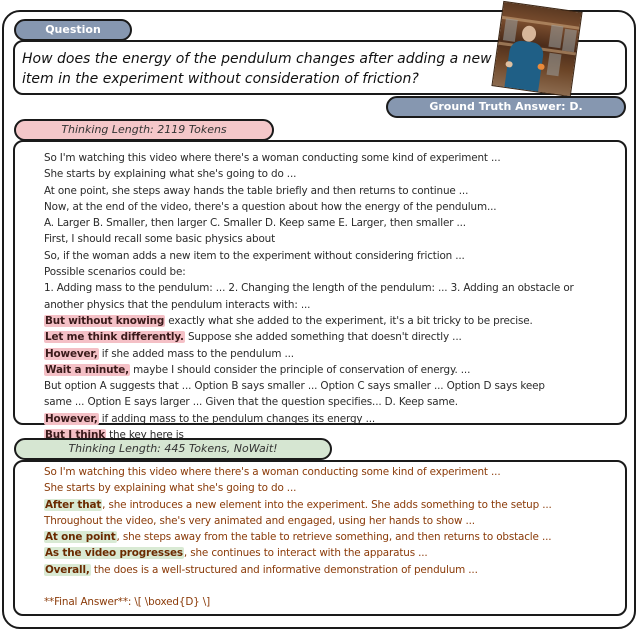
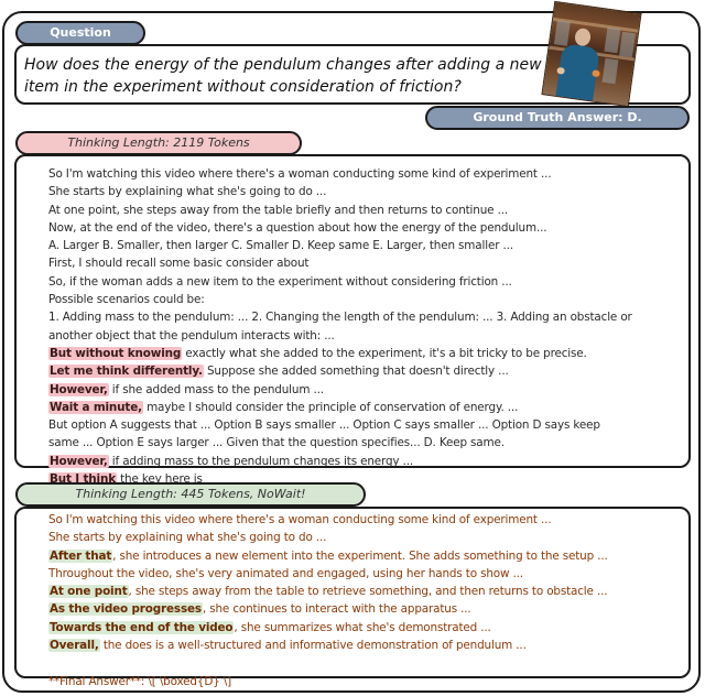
  Question
  How does the energy of the pendulum changes after adding a new
  item in the experiment without consideration of friction?
  Ground Truth Answer: D.
  Thinking Length: 2119 Tokens
  So I'm watching this video where there's a woman conducting some kind of experiment ...
  She starts by explaining what she's going to do ...
- At one point, she steps away hands the table briefly and then returns to continue ...
+ At one point, she steps away from the table briefly and then returns to continue ...
  Now, at the end of the video, there's a question about how the energy of the pendulum...
  A. Larger B. Smaller, then larger C. Smaller D. Keep same E. Larger, then smaller ...
- First, I should recall some basic physics about
+ First, I should recall some basic consider about
  So, if the woman adds a new item to the experiment without considering friction ...
  Possible scenarios could be:
  1. Adding mass to the pendulum: ... 2. Changing the length of the pendulum: ... 3. Adding an obstacle or
- another physics that the pendulum interacts with: ...
+ another object that the pendulum interacts with: ...
  But without knowing exactly what she added to the experiment, it's a bit tricky to be precise.
  Let me think differently. Suppose she added something that doesn't directly ...
  However, if she added mass to the pendulum ...
  Wait a minute, maybe I should consider the principle of conservation of energy. ...
  But option A suggests that ... Option B says smaller ... Option C says smaller ... Option D says keep
  same ... Option E says larger ... Given that the question specifies... D. Keep same.
  However, if adding mass to the pendulum changes its energy ...
  But I think the key here is
  Thinking Length: 445 Tokens, NoWait!
  So I'm watching this video where there's a woman conducting some kind of experiment ...
  She starts by explaining what she's going to do ...
  After that, she introduces a new element into the experiment. She adds something to the setup ...
  Throughout the video, she's very animated and engaged, using her hands to show ...
  At one point, she steps away from the table to retrieve something, and then returns to obstacle ...
  As the video progresses, she continues to interact with the apparatus ...
+ Towards the end of the video, she summarizes what she's demonstrated ...
  Overall, the does is a well-structured and informative demonstration of pendulum ...
  **Final Answer**: \[ \boxed{D} \]
